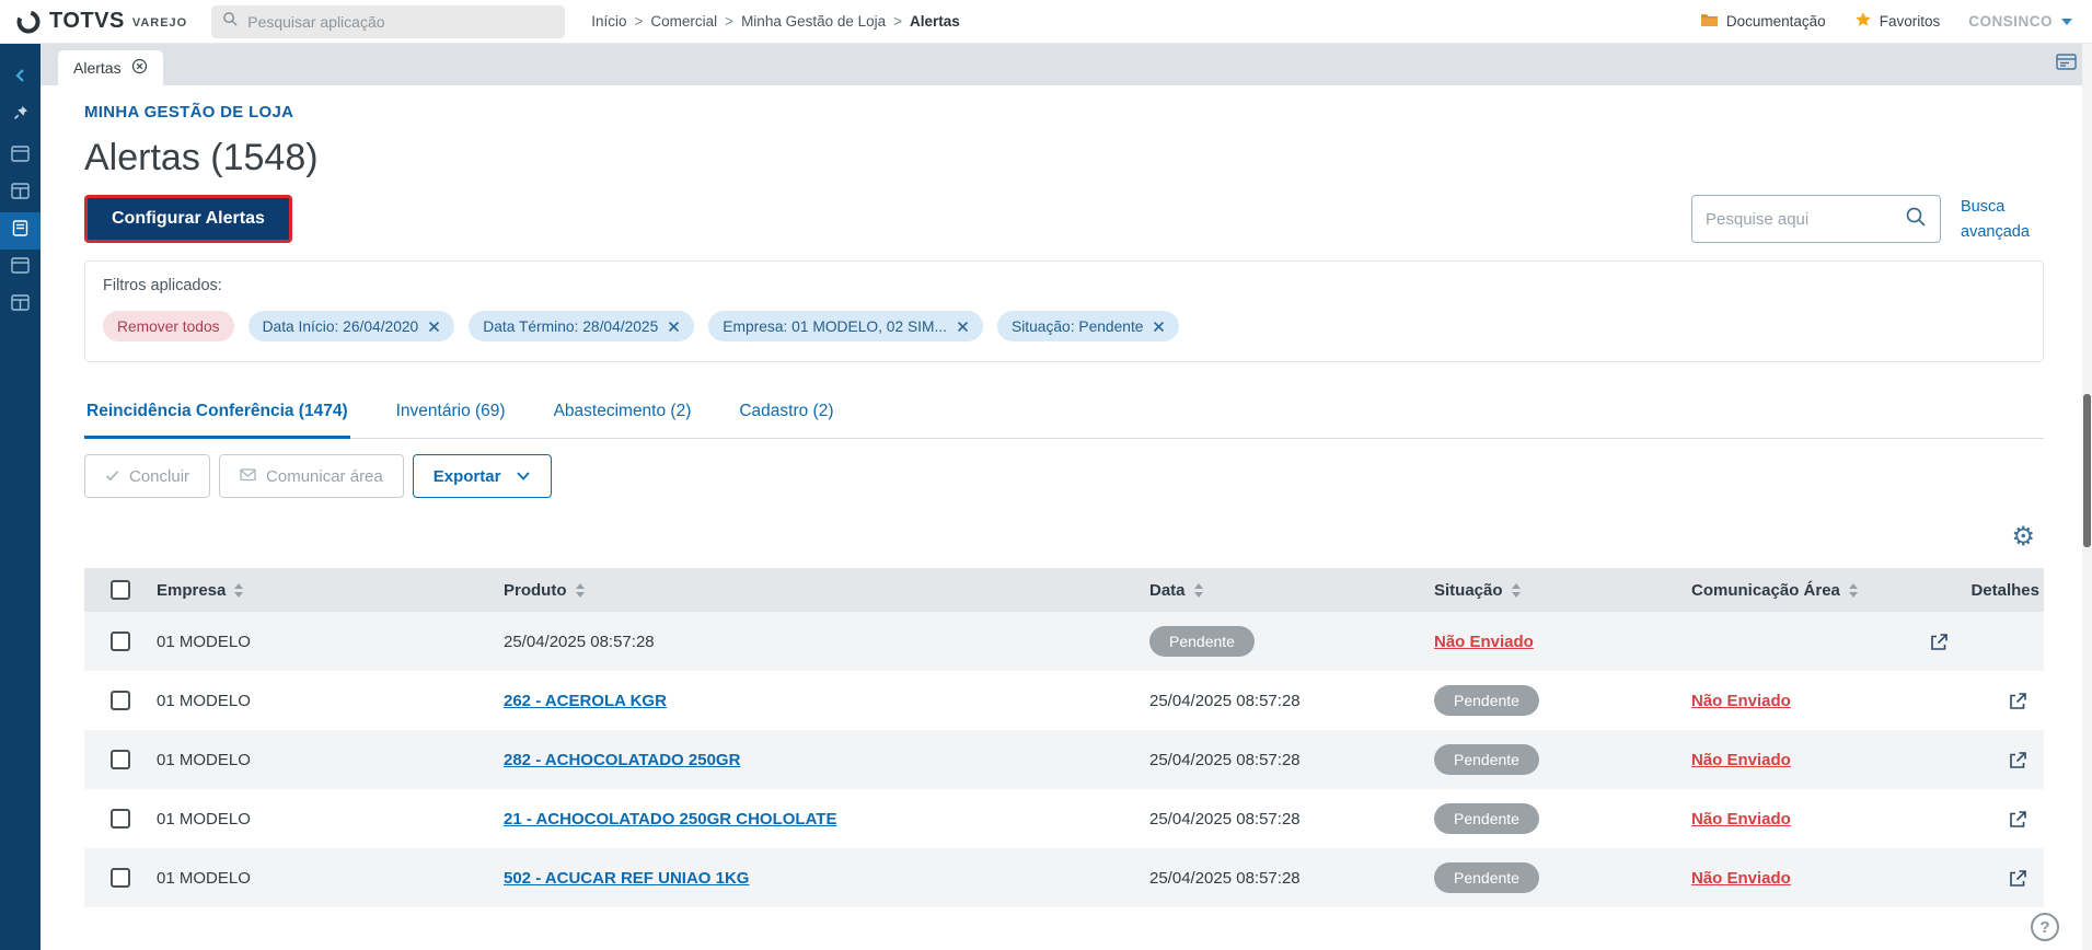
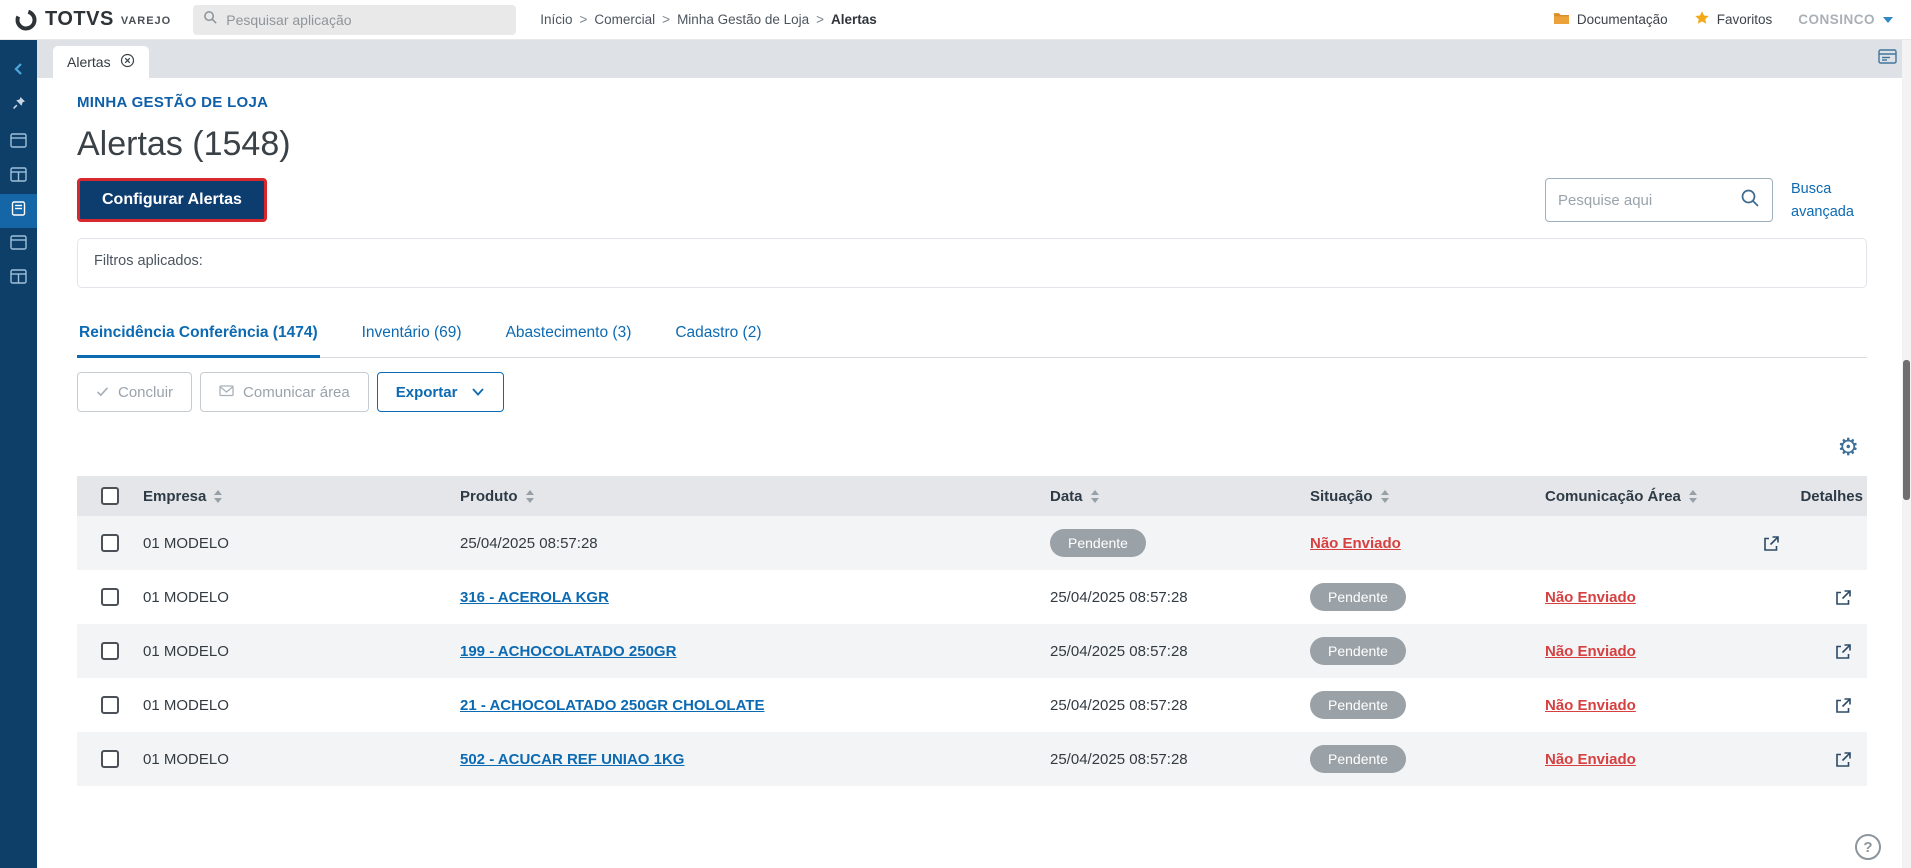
  TOTVS
  VAREJO
  Pesquisar aplicação
  Início
  >
  Comercial
  >
  Minha Gestão de Loja
  >
  Alertas
  Documentação
  Favoritos
  CONSINCO
  Alertas
  MINHA GESTÃO DE LOJA
  Alertas (1548)
  Configurar Alertas
  Pesquise aqui
  Busca avançada
  Filtros aplicados:
- Remover todos
- Data Início: 26/04/2020
- Data Término: 28/04/2025
- Empresa: 01 MODELO, 02 SIM...
- Situação: Pendente
  Reincidência Conferência (1474)
  Inventário (69)
- Abastecimento (2)
+ Abastecimento (3)
  Cadastro (2)
  Concluir
  Comunicar área
  Exportar
  ⚙
  Empresa
  Produto
  Data
  Situação
  Comunicação Área
  Detalhes
  01 MODELO
  25/04/2025 08:57:28
  Pendente
  Não Enviado
  01 MODELO
- 262 - ACEROLA KGR
+ 316 - ACEROLA KGR
  25/04/2025 08:57:28
  Pendente
  Não Enviado
  01 MODELO
- 282 - ACHOCOLATADO 250GR
+ 199 - ACHOCOLATADO 250GR
  25/04/2025 08:57:28
  Pendente
  Não Enviado
  01 MODELO
  21 - ACHOCOLATADO 250GR CHOLOLATE
  25/04/2025 08:57:28
  Pendente
  Não Enviado
  01 MODELO
  502 - ACUCAR REF UNIAO 1KG
  25/04/2025 08:57:28
  Pendente
  Não Enviado
  ?
